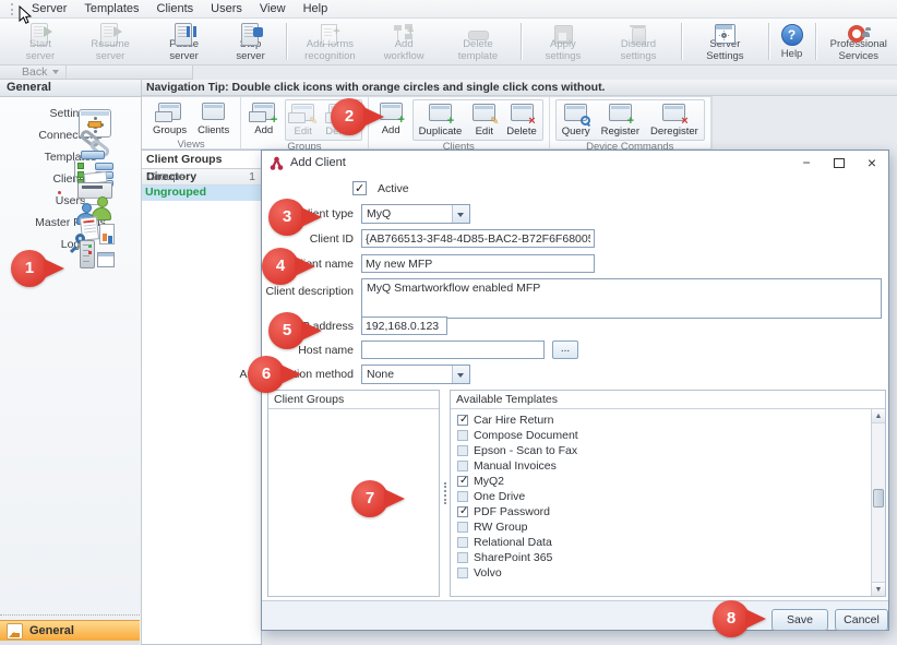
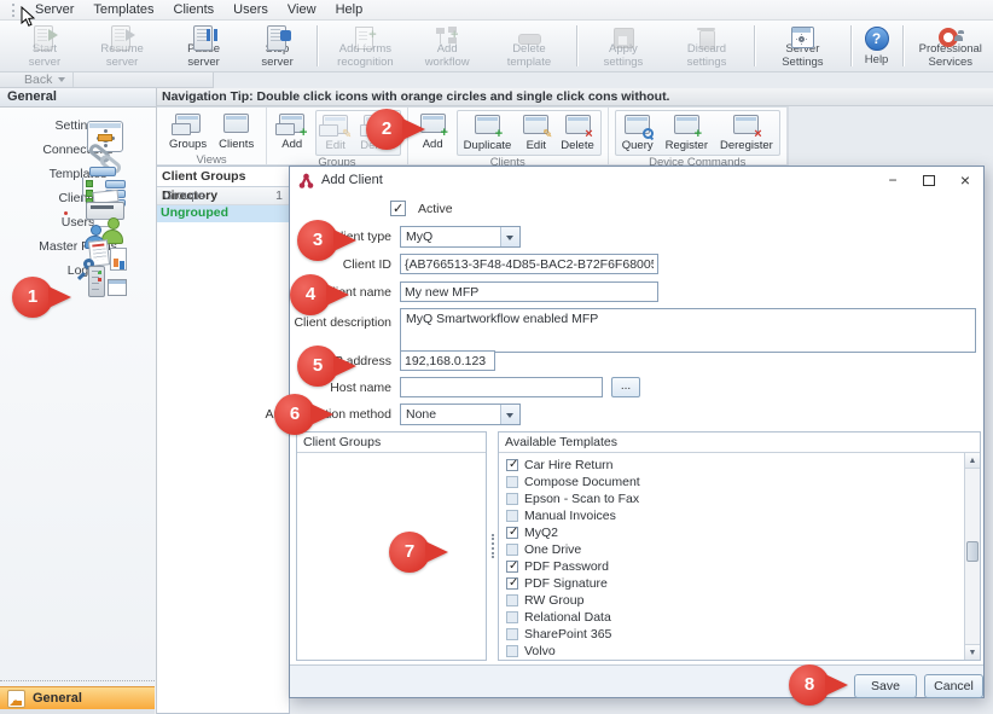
  Server
  Templates
  Clients
  Users
  View
  Help
  Start server
  Resume server
  Pe server
  p server
  Add forms recognition
  Add workflow
  Delete template
  Apply settings
  Discard settings
  Server Settings
  Help
  Professional Services
  Back
  General
  Settin
  Clien
  User
  Log
  General
  Navigation Tip: Double click icons with orange circles and single click cons without.
  Groups
  Clients
  Views
  Add
  Edit
  Groups
  Add
  Duplicate
  Edit
  Delete
  Clients
  Query
  Register
  Deregister
  Device Commands
  Client Groups Directory
  Groups
  1
  Ungrouped
  Add Client
  Active
  lient type
  MyQ
  Client ID
  {AB766513-3F48-4D85-BAC2-B72F6F6800
  lient name
  My new MFP
  Client description
  MyQ Smartworkflow enabled MFP
  P address
  192,168.0.123
  Host name
  ...
  None
  Client Groups
  Available Templates
  Car Hire Return
  Compose Document
  Epson - Scan to Fax
  Manual Invoices
  MyQ2
  One Drive
  PDF Password
+ PDF Signature
  RW Group
  Relational Data
  SharePoint 365
  Volvo
  Save
  Cancel
  1
  2
  3
  4
  5
  6
  7
  8
